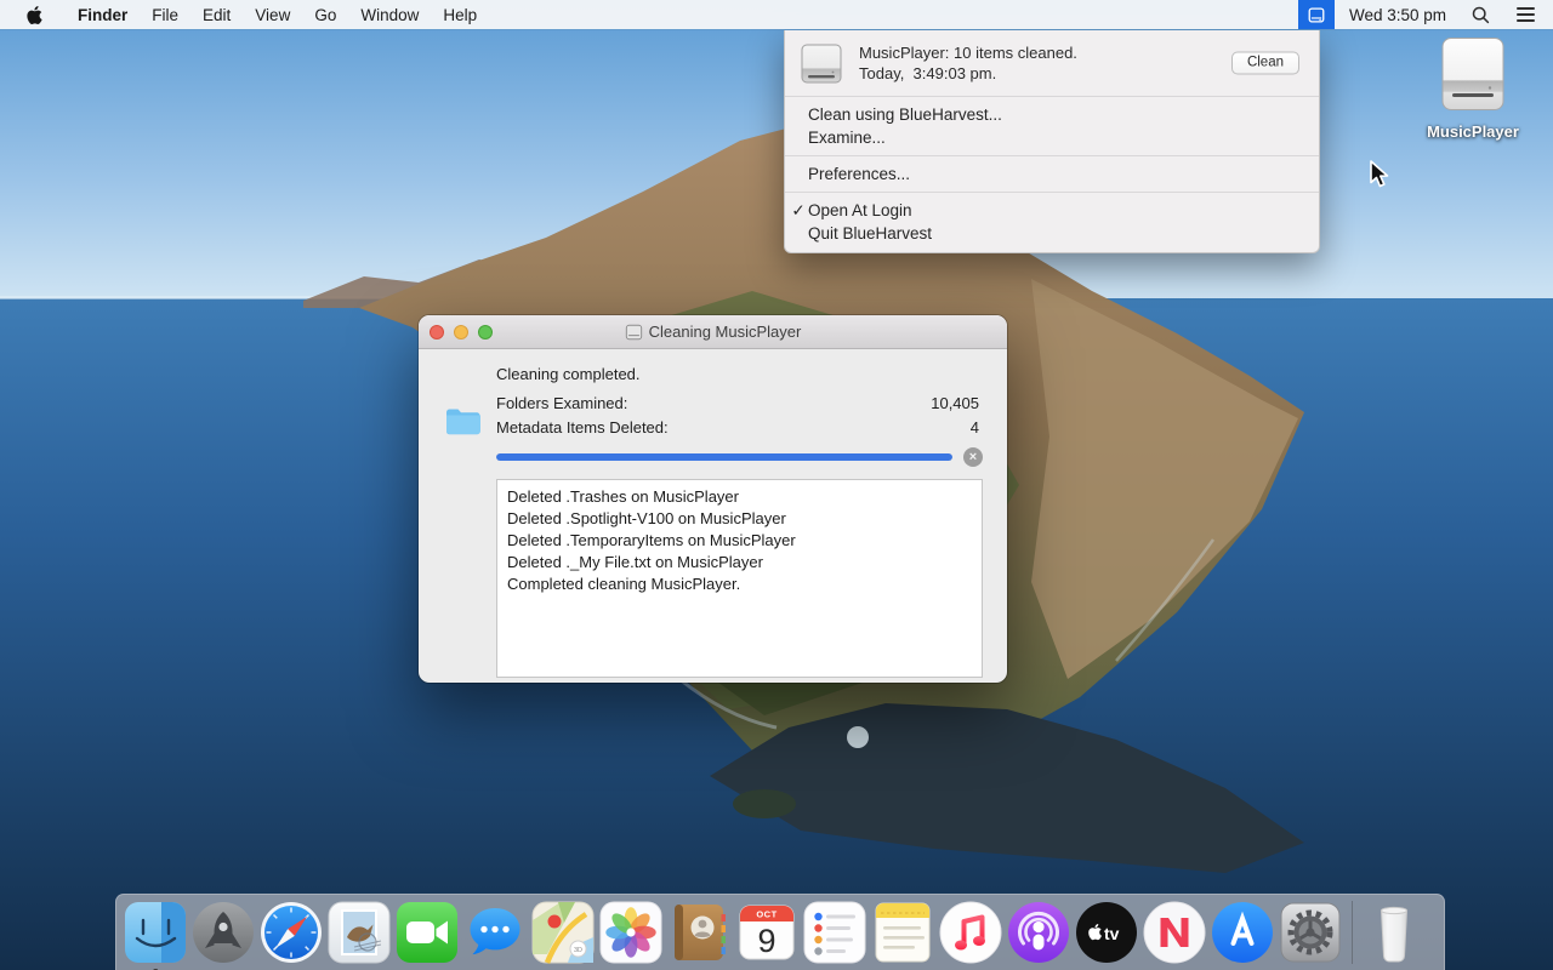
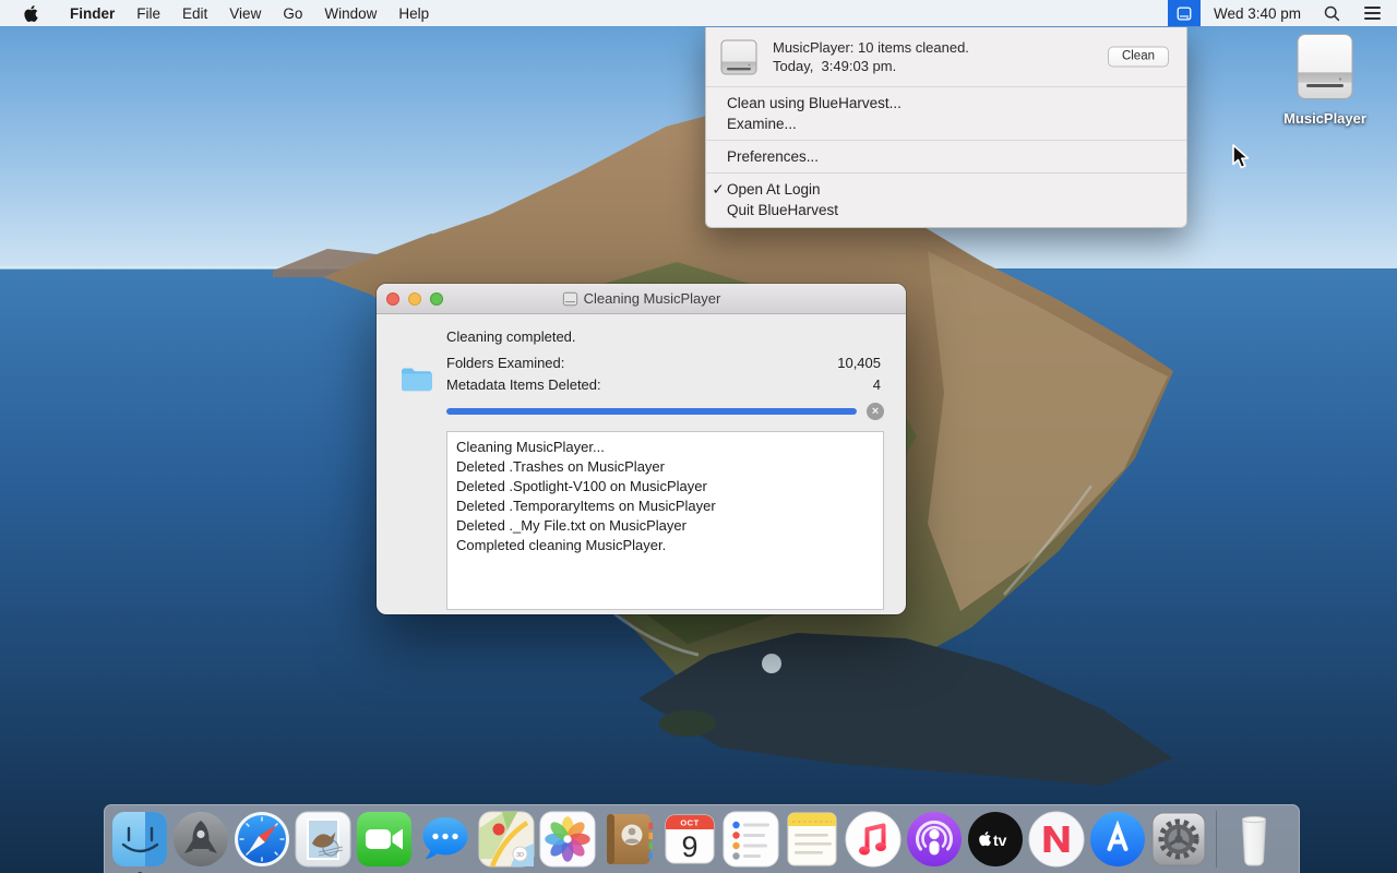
  Finder
  File
  Edit
  View
  Go
  Window
  Help
- Wed 3:50 pm
+ Wed 3:40 pm
  MusicPlayer: 10 items cleaned.
  Today, 3:49:03 pm.
  Clean
  Clean using BlueHarvest...
  Examine...
  Preferences...
  ✓
  Open At Login
  Quit BlueHarvest
  Cleaning MusicPlayer
  Cleaning completed.
  Folders Examined:
  10,405
  Metadata Items Deleted:
  4
  ×
+ Cleaning MusicPlayer...
  Deleted .Trashes on MusicPlayer
  Deleted .Spotlight-V100 on MusicPlayer
  Deleted .TemporaryItems on MusicPlayer
  Deleted ._My File.txt on MusicPlayer
  Completed cleaning MusicPlayer.
  MusicPlayer
  OCT
  9
  tv
